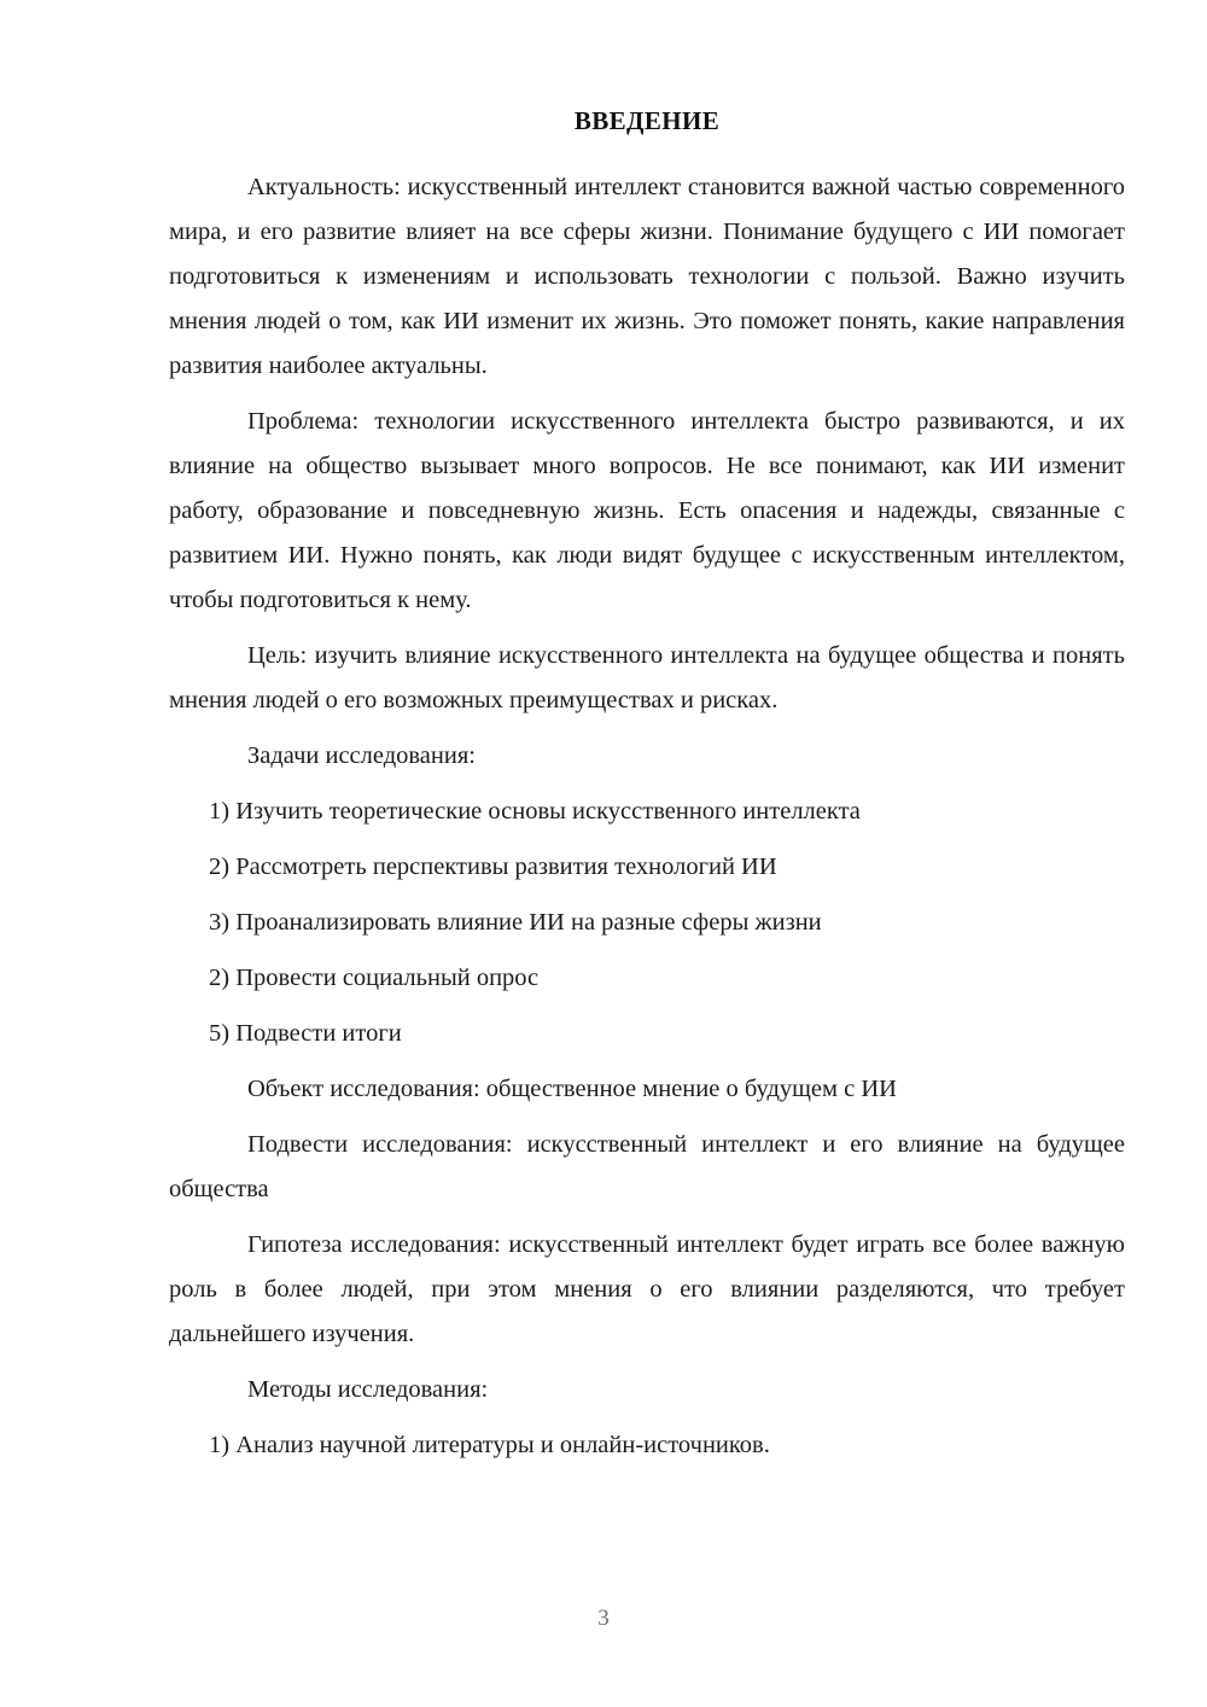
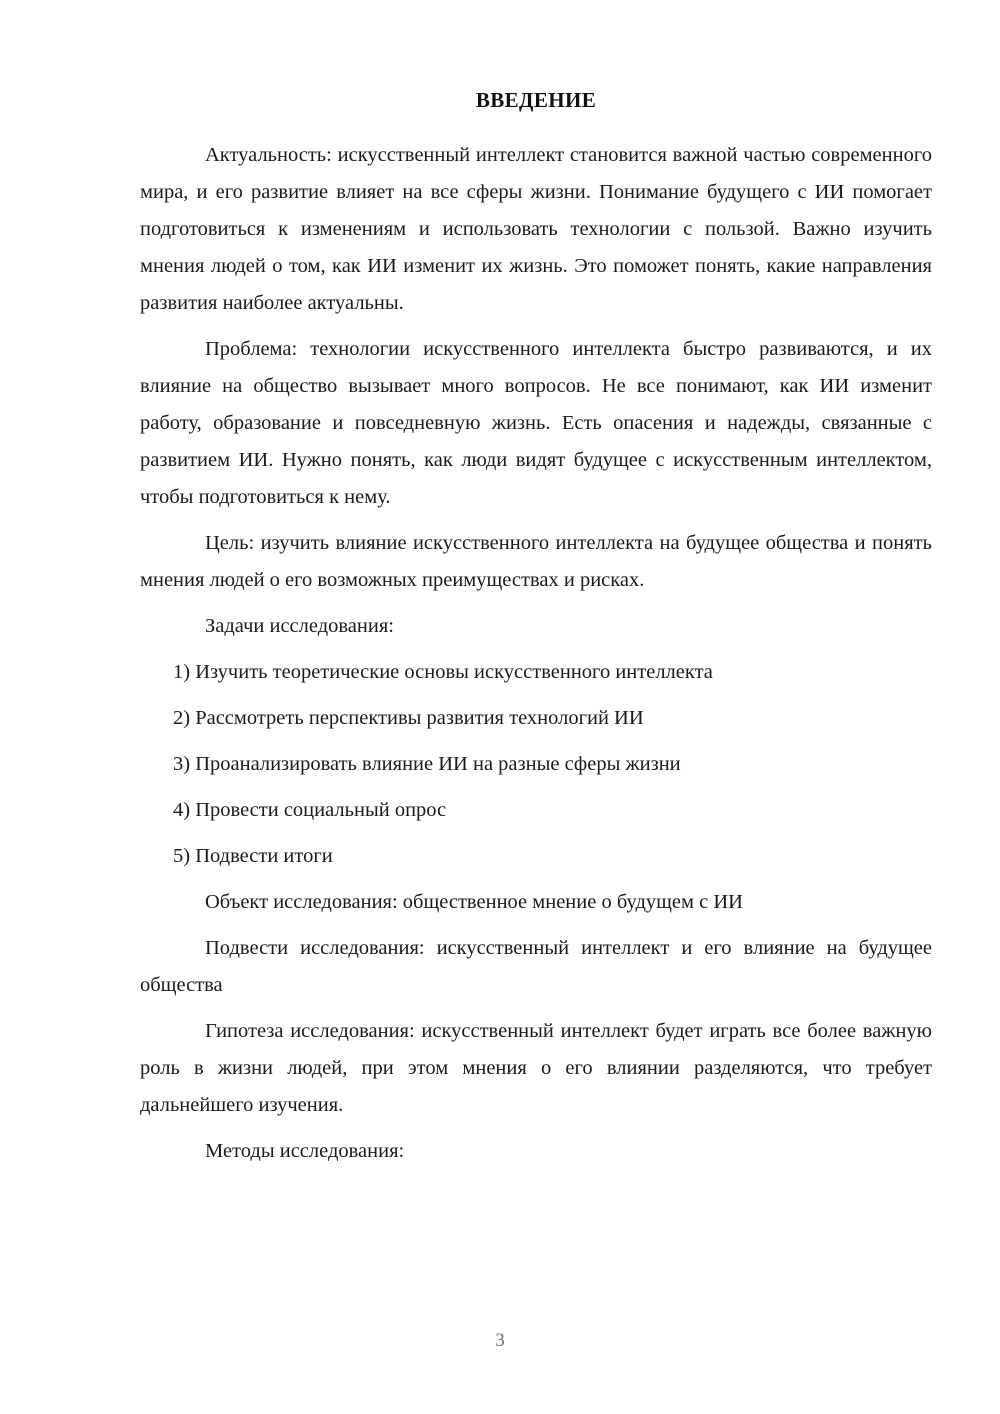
  ВВЕДЕНИЕ
  Актуальность: искусственный интеллект становится важной частью современного мира, и его развитие влияет на все сферы жизни. Понимание будущего с ИИ помогает подготовиться к изменениям и использовать технологии с пользой. Важно изучить мнения людей о том, как ИИ изменит их жизнь. Это поможет понять, какие направления развития наиболее актуальны.
  Проблема: технологии искусственного интеллекта быстро развиваются, и их влияние на общество вызывает много вопросов. Не все понимают, как ИИ изменит работу, образование и повседневную жизнь. Есть опасения и надежды, связанные с развитием ИИ. Нужно понять, как люди видят будущее с искусственным интеллектом, чтобы подготовиться к нему.
  Цель: изучить влияние искусственного интеллекта на будущее общества и понять мнения людей о его возможных преимуществах и рисках.
  Задачи исследования:
  1) Изучить теоретические основы искусственного интеллекта
  2) Рассмотреть перспективы развития технологий ИИ
  3) Проанализировать влияние ИИ на разные сферы жизни
- 2) Провести социальный опрос
+ 4) Провести социальный опрос
  5) Подвести итоги
  Объект исследования: общественное мнение о будущем с ИИ
  Подвести исследования: искусственный интеллект и его влияние на будущее общества
- Гипотеза исследования: искусственный интеллект будет играть все более важную роль в более людей, при этом мнения о его влиянии разделяются, что требует дальнейшего изучения.
+ Гипотеза исследования: искусственный интеллект будет играть все более важную роль в жизни людей, при этом мнения о его влиянии разделяются, что требует дальнейшего изучения.
  Методы исследования:
- 1) Анализ научной литературы и онлайн-источников.
  3
